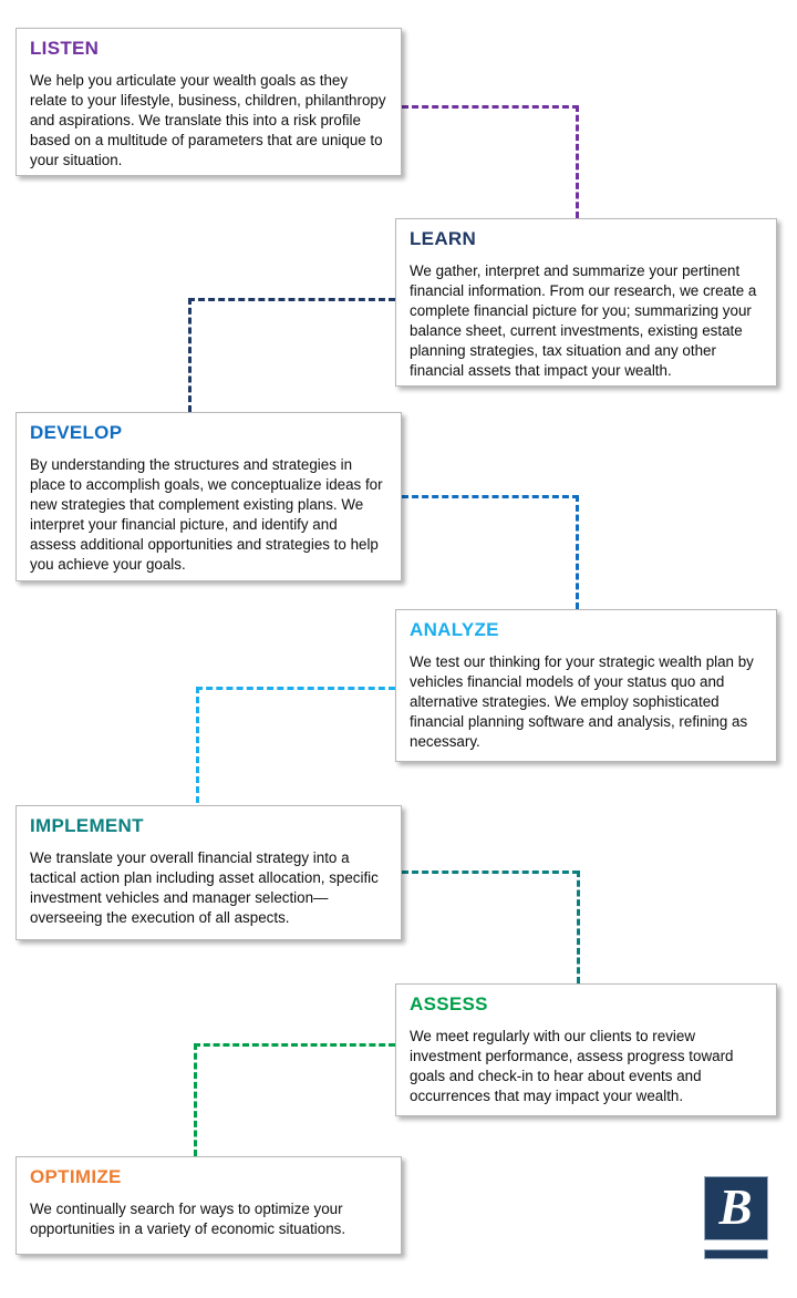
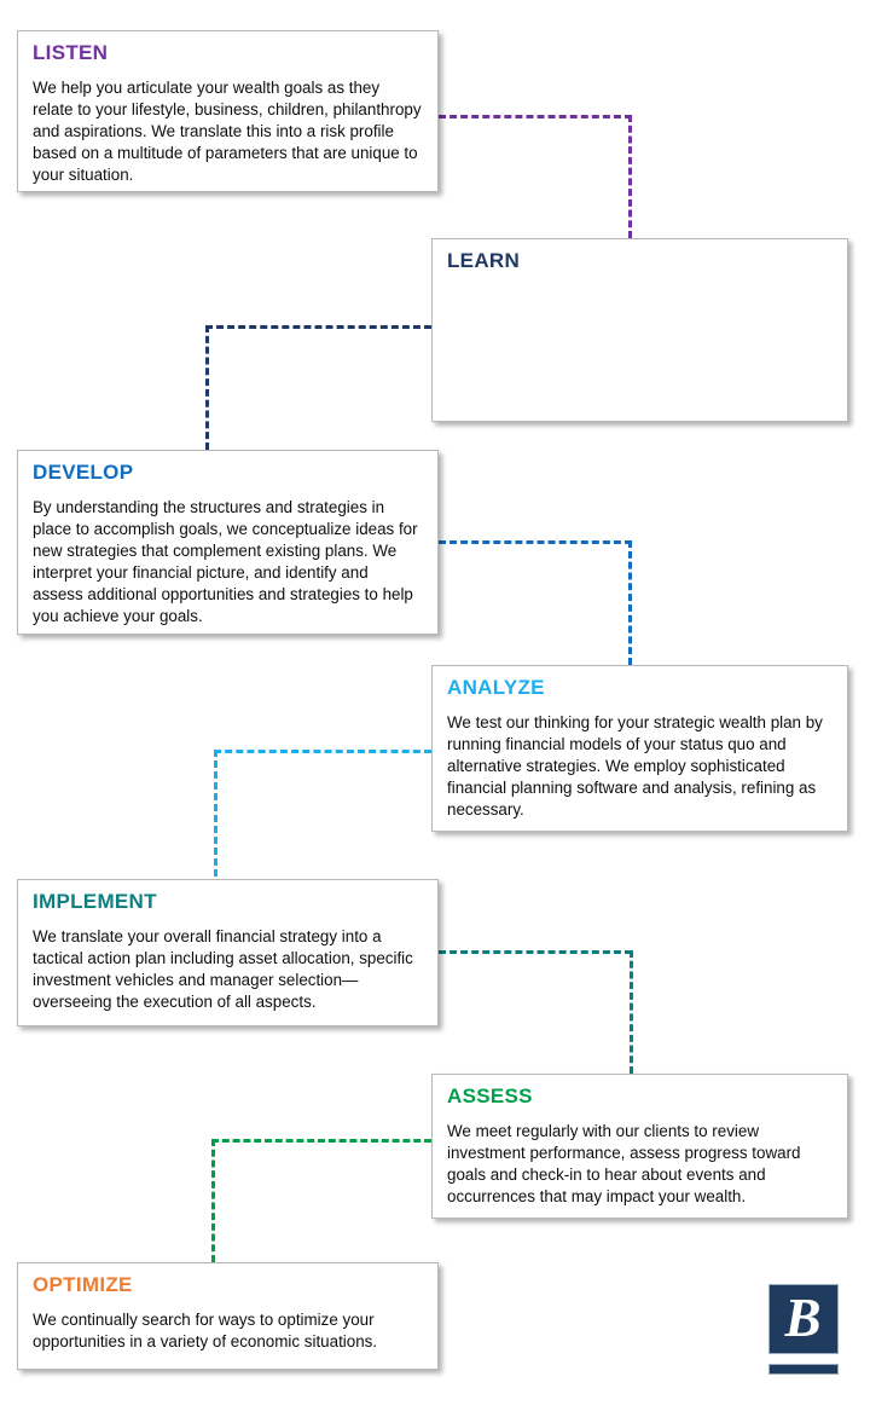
  LISTEN
  We help you articulate your wealth goals as they relate to your lifestyle, business, children, philanthropy and aspirations. We translate this into a risk profile based on a multitude of parameters that are unique to your situation.
  LEARN
- We gather, interpret and summarize your pertinent financial information. From our research, we create a complete financial picture for you; summarizing your balance sheet, current investments, existing estate planning strategies, tax situation and any other financial assets that impact your wealth.
  DEVELOP
  By understanding the structures and strategies in place to accomplish goals, we conceptualize ideas for new strategies that complement existing plans. We interpret your financial picture, and identify and assess additional opportunities and strategies to help you achieve your goals.
  ANALYZE
- We test our thinking for your strategic wealth plan by vehicles financial models of your status quo and alternative strategies. We employ sophisticated financial planning software and analysis, refining as necessary.
+ We test our thinking for your strategic wealth plan by running financial models of your status quo and alternative strategies. We employ sophisticated financial planning software and analysis, refining as necessary.
  IMPLEMENT
  We translate your overall financial strategy into a tactical action plan including asset allocation, specific investment vehicles and manager selection—overseeing the execution of all aspects.
  ASSESS
  We meet regularly with our clients to review investment performance, assess progress toward goals and check-in to hear about events and occurrences that may impact your wealth.
  OPTIMIZE
  We continually search for ways to optimize your opportunities in a variety of economic situations.
  B
